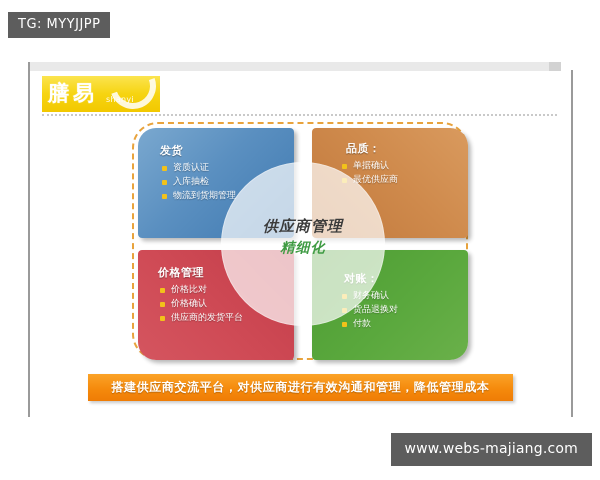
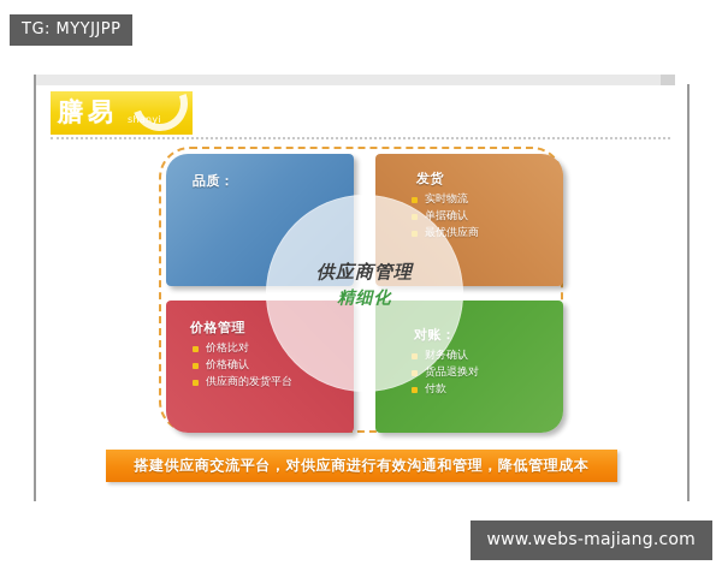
  TG: MYYJJPP
  膳易
  shanyi
- 发货
+ 品质：
- 资质认证
- 入库抽检
- 物流到货期管理
- 品质：
+ 发货
+ 实时物流
  单据确认
  最优供应商
  价格管理
  价格比对
  价格确认
  供应商的发货平台
  对账：
  财务确认
  货品退换对
  付款
  供应商管理
  精细化
  搭建供应商交流平台，对供应商进行有效沟通和管理，降低管理成本
  www.webs-majiang.com
